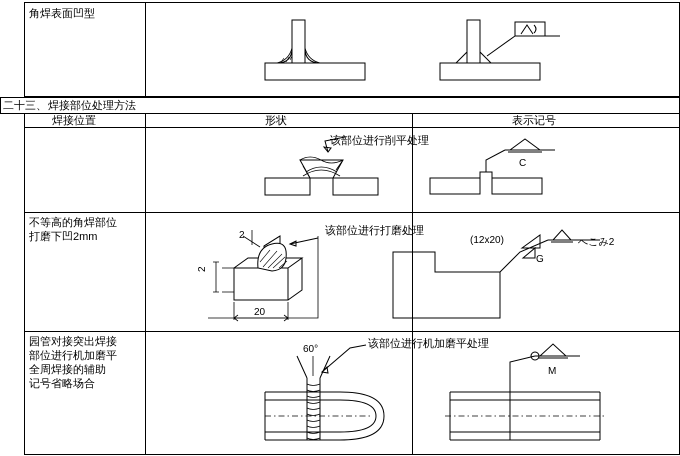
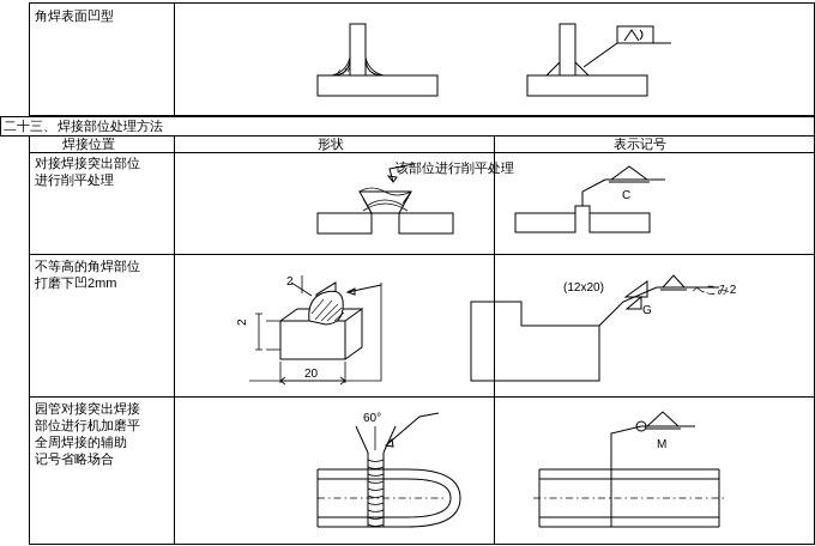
  角焊表面凹型
  二十三、
  焊接部位处理方法
  焊接位置
  形状
  表示记号
+ 对接焊接突出部位
+ 进行削平处理
  不等高的角焊部位
  打磨下凹2mm
  园管对接突出焊接
  部位进行机加磨平
  全周焊接的辅助
  记号省略场合
  该部位进行削平处理
- 该部位进行打磨处理
- 该部位进行机加磨平处理
  C
  2
  20
  (12x20)
  G
  へこみ2
  60°
  M
